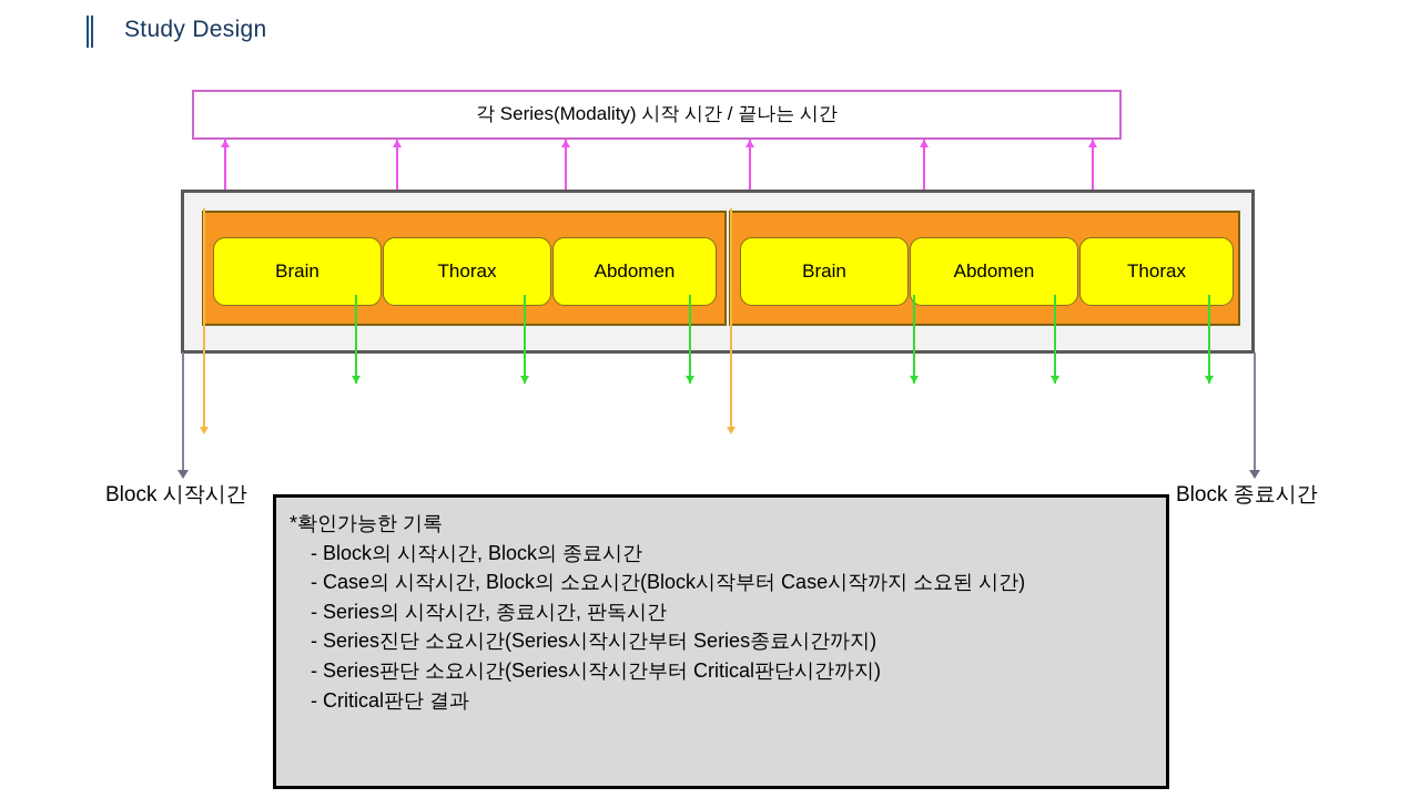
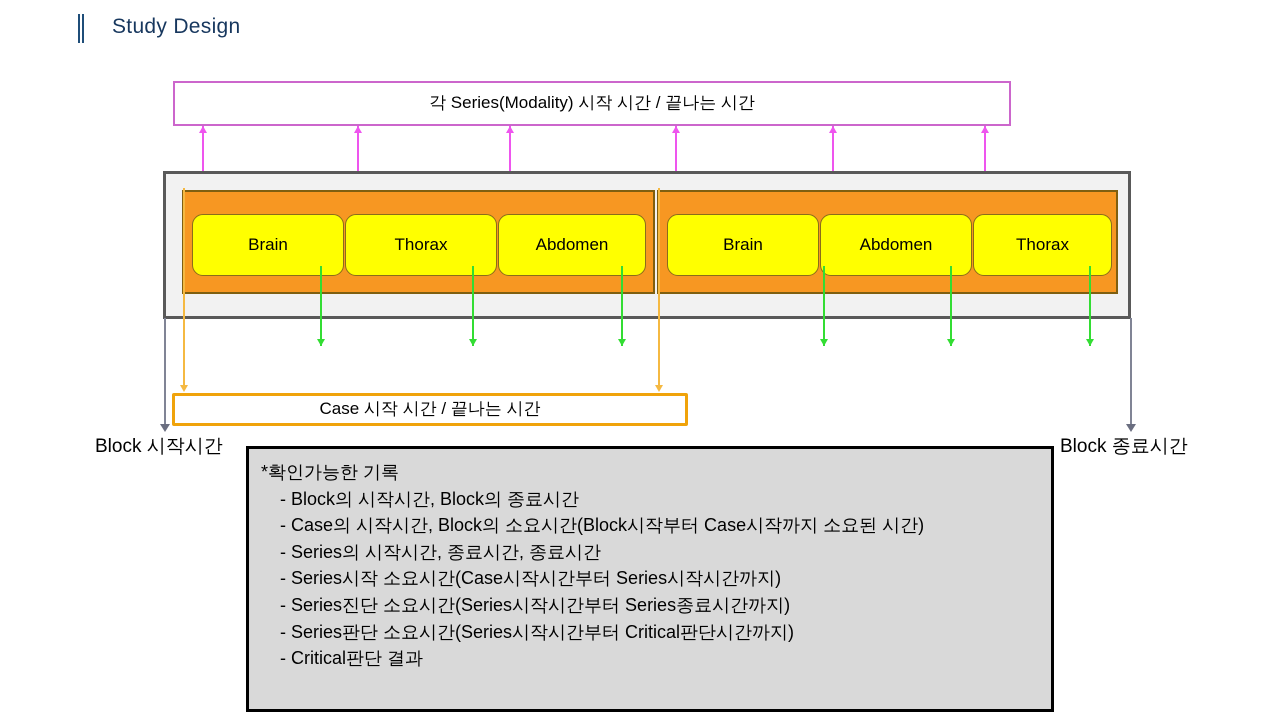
  Study Design
  각 Series(Modality) 시작 시간 / 끝나는 시간
  Brain
  Thorax
  Abdomen
  Brain
  Abdomen
  Thorax
+ Case 시작 시간 / 끝나는 시간
  Block 시작시간
  Block 종료시간
  *확인가능한 기록
  - Block의 시작시간, Block의 종료시간
  - Case의 시작시간, Block의 소요시간(Block시작부터 Case시작까지 소요된 시간)
- - Series의 시작시간, 종료시간, 판독시간
+ - Series의 시작시간, 종료시간, 종료시간
+ - Series시작 소요시간(Case시작시간부터 Series시작시간까지)
  - Series진단 소요시간(Series시작시간부터 Series종료시간까지)
  - Series판단 소요시간(Series시작시간부터 Critical판단시간까지)
  - Critical판단 결과
